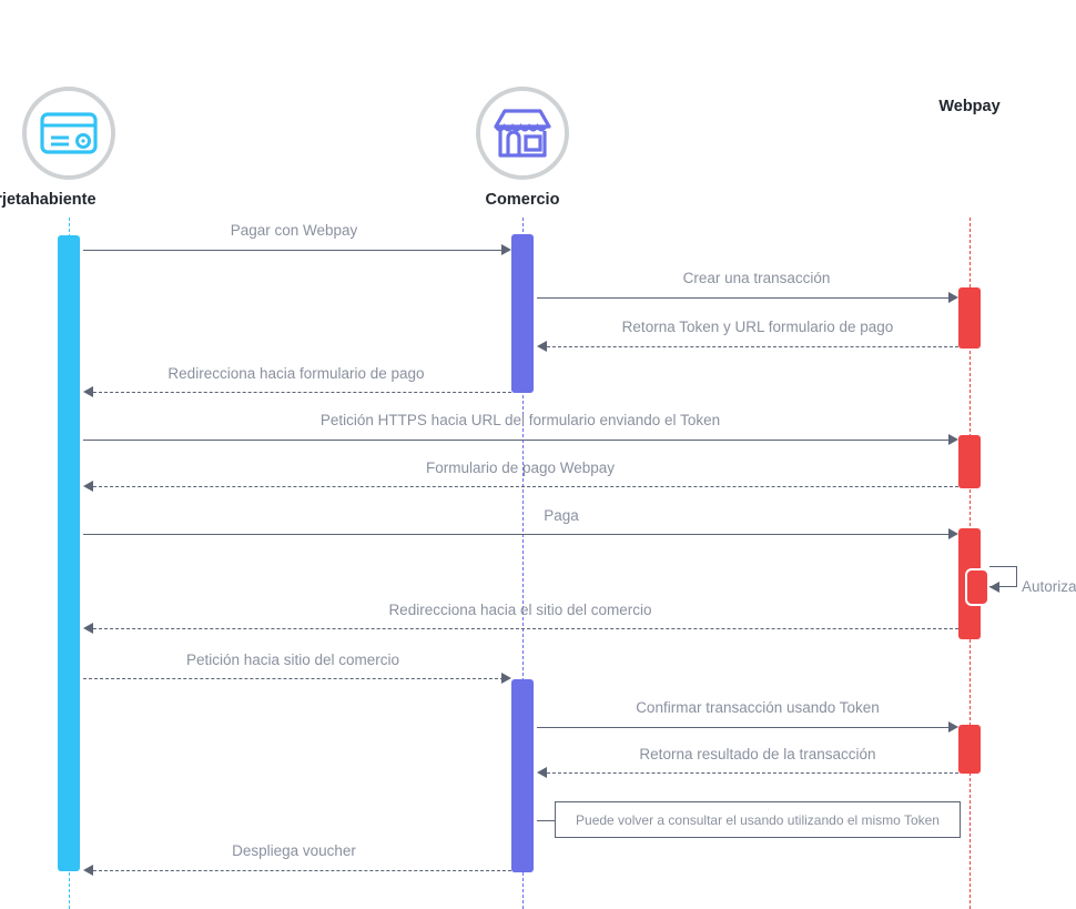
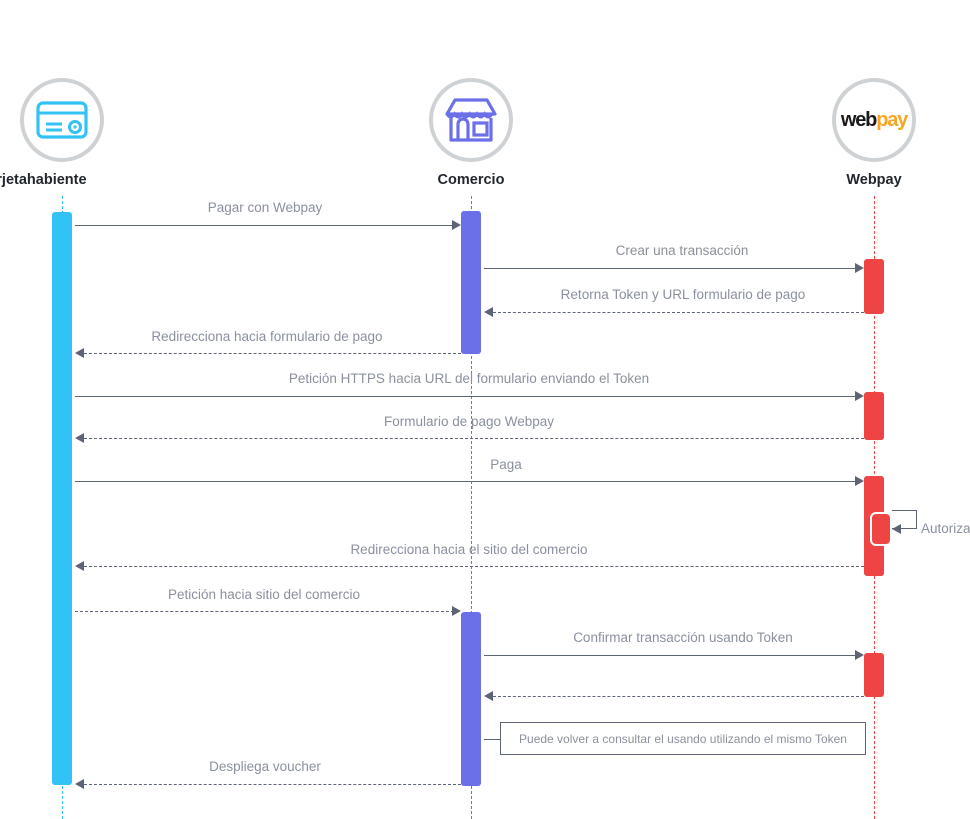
  jetahabiente
  Comercio
+ webpay
  Webpay
  Pagar con Webpay
  Crear una transacción
  Retorna Token y URL formulario de pago
  Redirecciona hacia formulario de pago
  Petición HTTPS hacia URL del formulario enviando el Token
  Formulario de pago Webpay
  Paga
  Autoriza
  Redirecciona hacia el sitio del comercio
  Petición hacia sitio del comercio
  Confirmar transacción usando Token
- Retorna resultado de la transacción
  Puede volver a consultar el usando utilizando el mismo Token
  Despliega voucher
